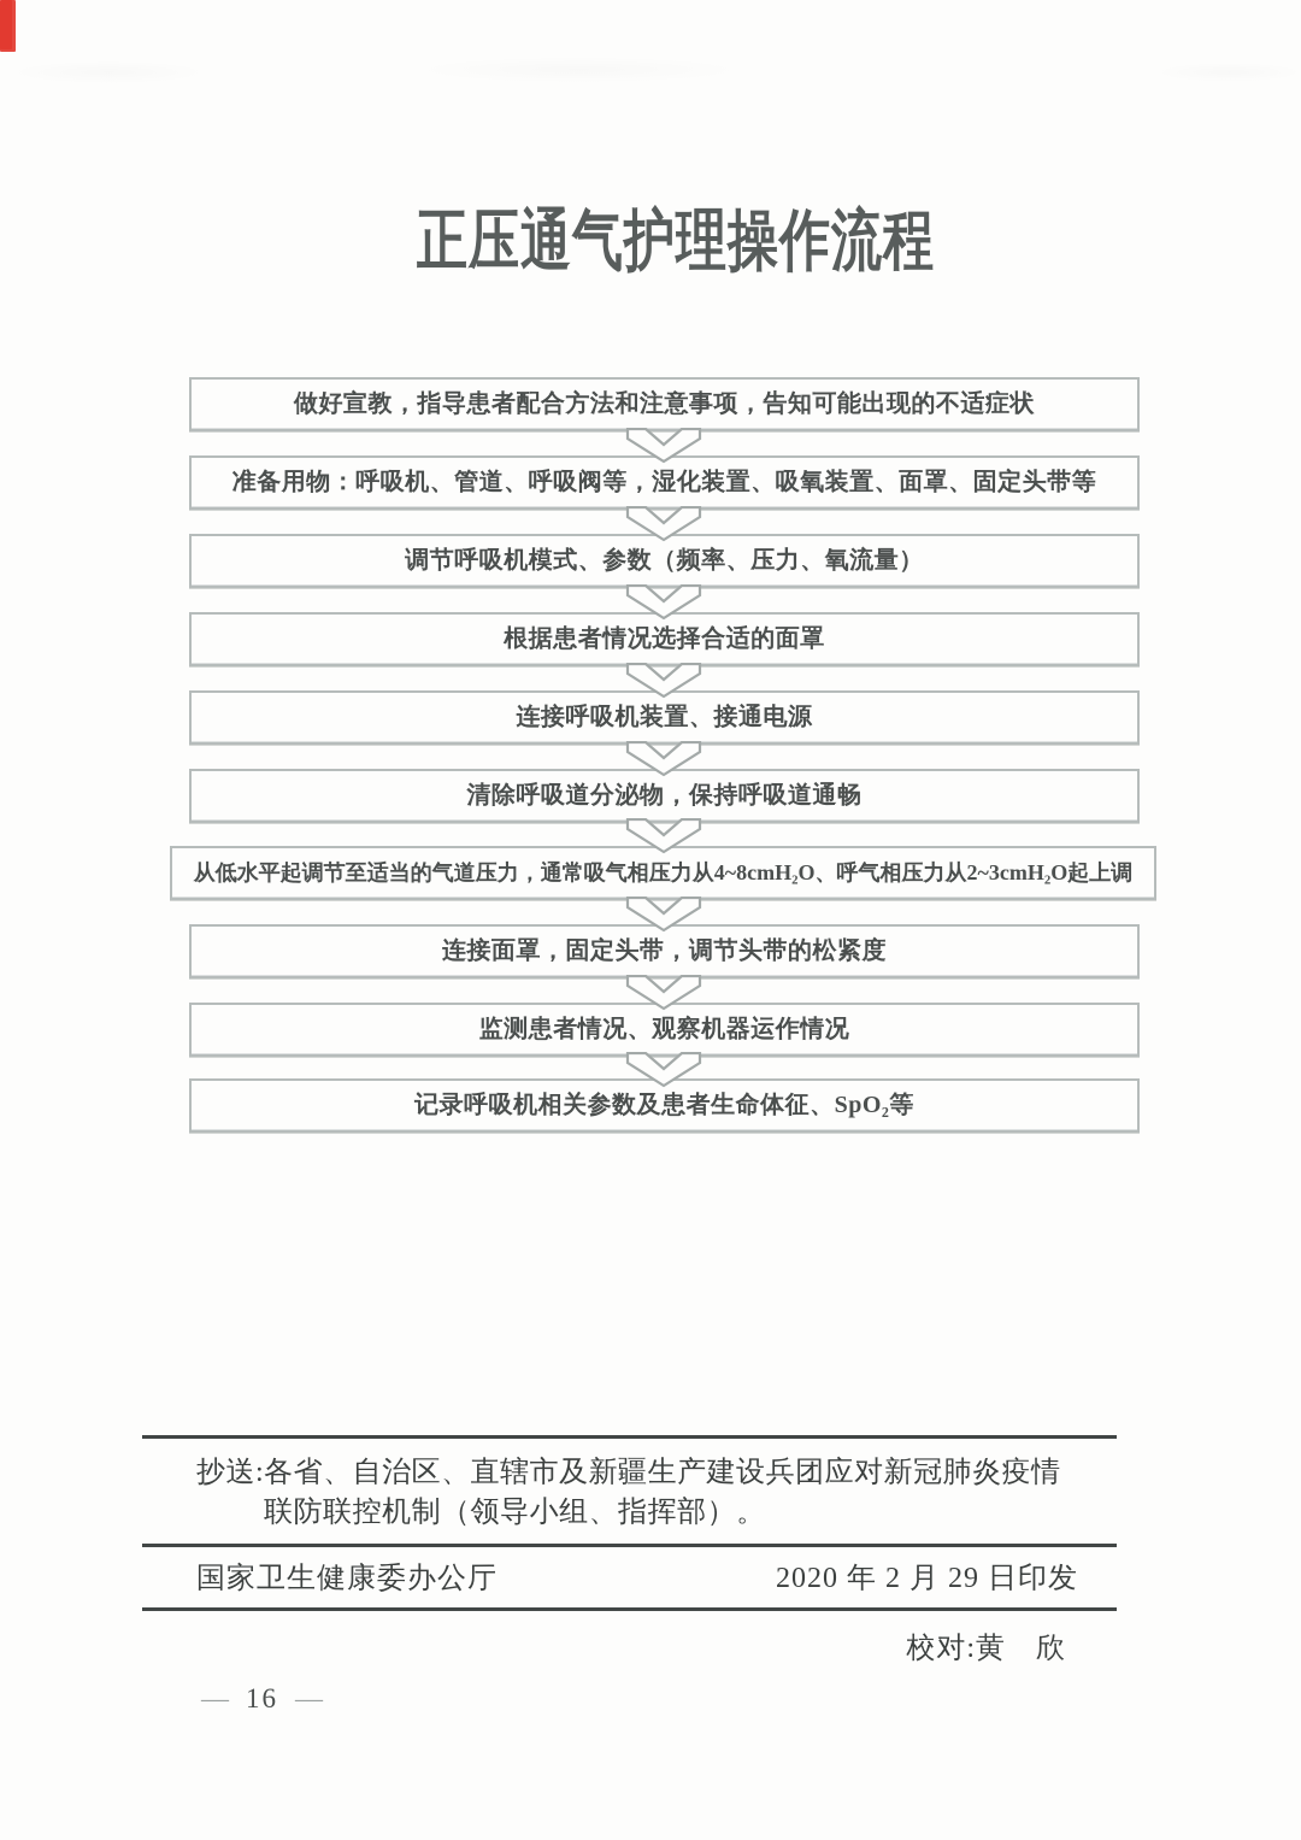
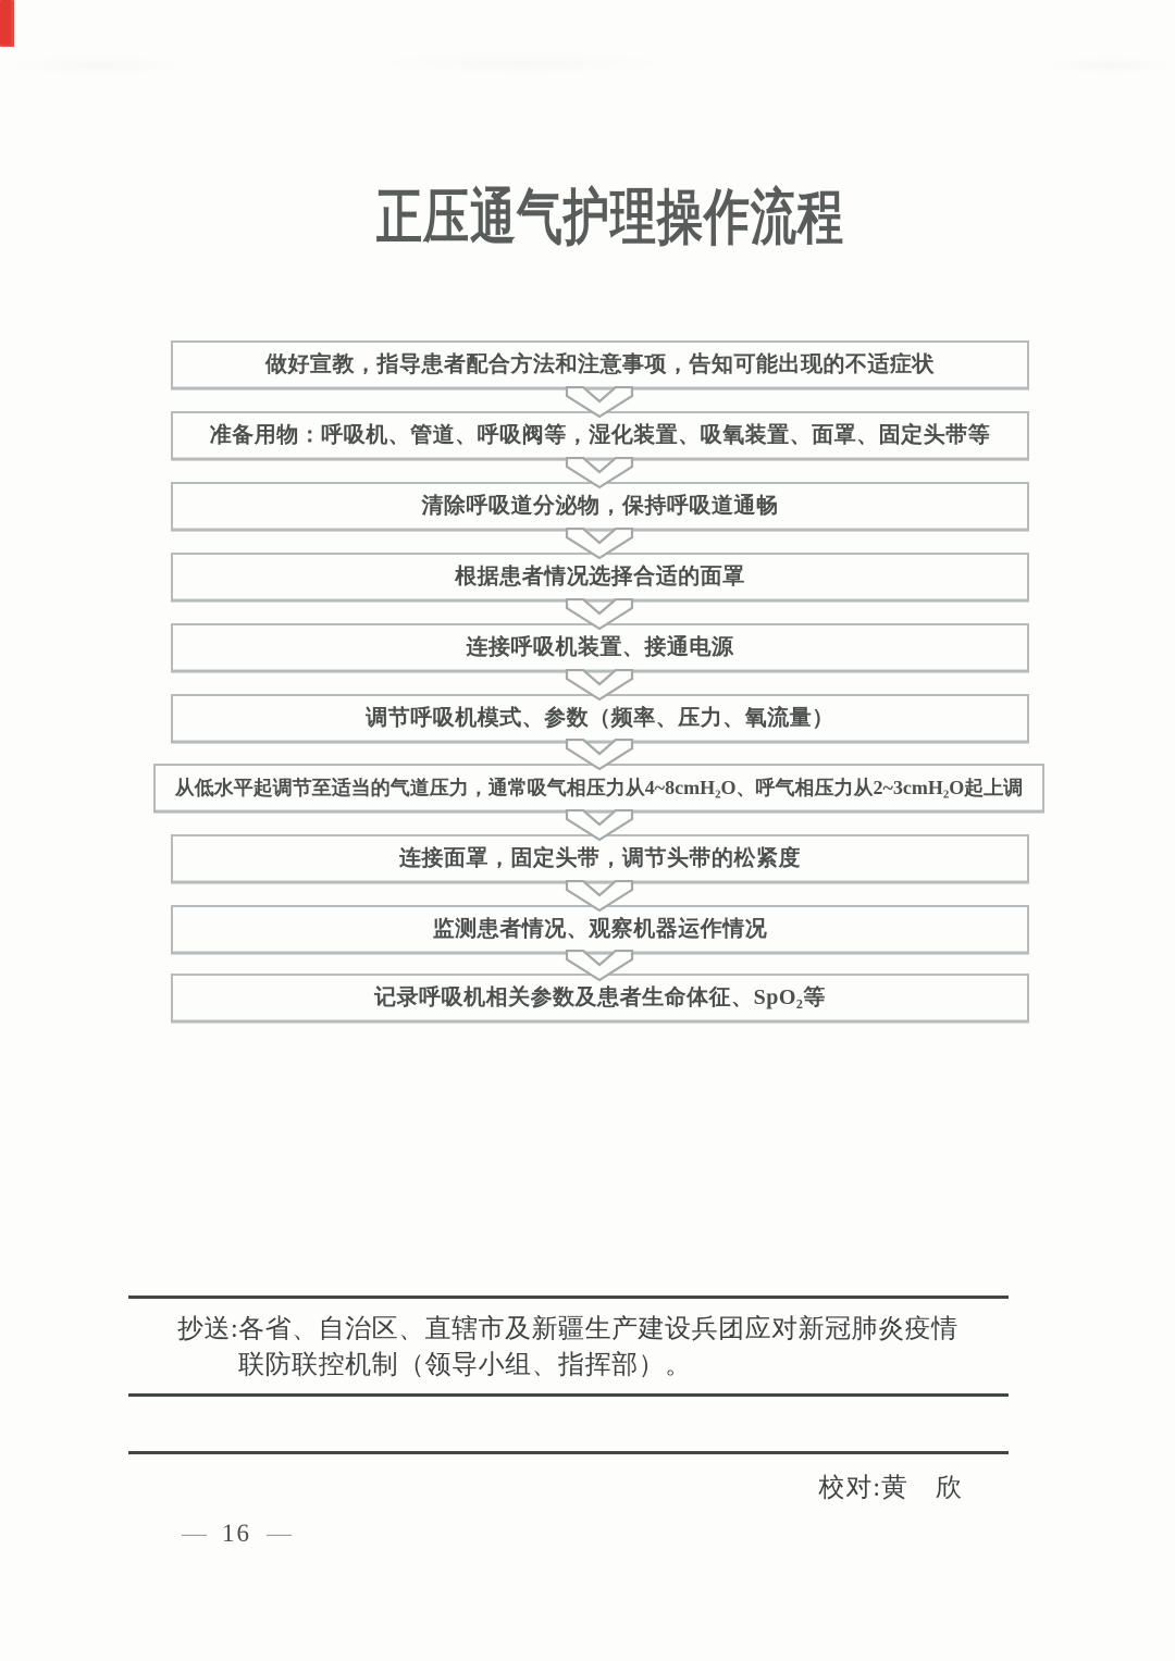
  正压通气护理操作流程
  做好宣教，指导患者配合方法和注意事项，告知可能出现的不适症状
  准备用物：呼吸机、管道、呼吸阀等，湿化装置、吸氧装置、面罩、固定头带等
- 调节呼吸机模式、参数（频率、压力、氧流量）
+ 清除呼吸道分泌物，保持呼吸道通畅
  根据患者情况选择合适的面罩
  连接呼吸机装置、接通电源
- 清除呼吸道分泌物，保持呼吸道通畅
+ 调节呼吸机模式、参数（频率、压力、氧流量）
  从低水平起调节至适当的气道压力，通常吸气相压力从4~8cmH₂O、呼气相压力从2~3cmH₂O起上调
  连接面罩，固定头带，调节头带的松紧度
  监测患者情况、观察机器运作情况
  记录呼吸机相关参数及患者生命体征、SpO₂等
  抄送:
  各省、自治区、直辖市及新疆生产建设兵团应对新冠肺炎疫情
  联防联控机制（领导小组、指挥部）。
- 国家卫生健康委办公厅
- 2020 年 2 月 29 日印发
  校对:黄 欣
  — 16 —
